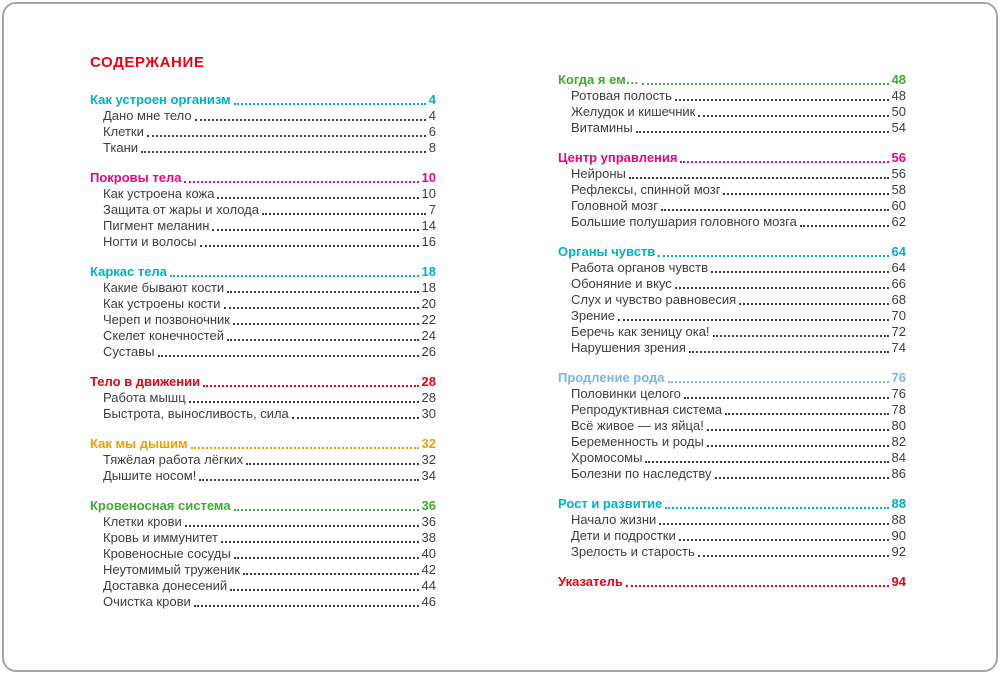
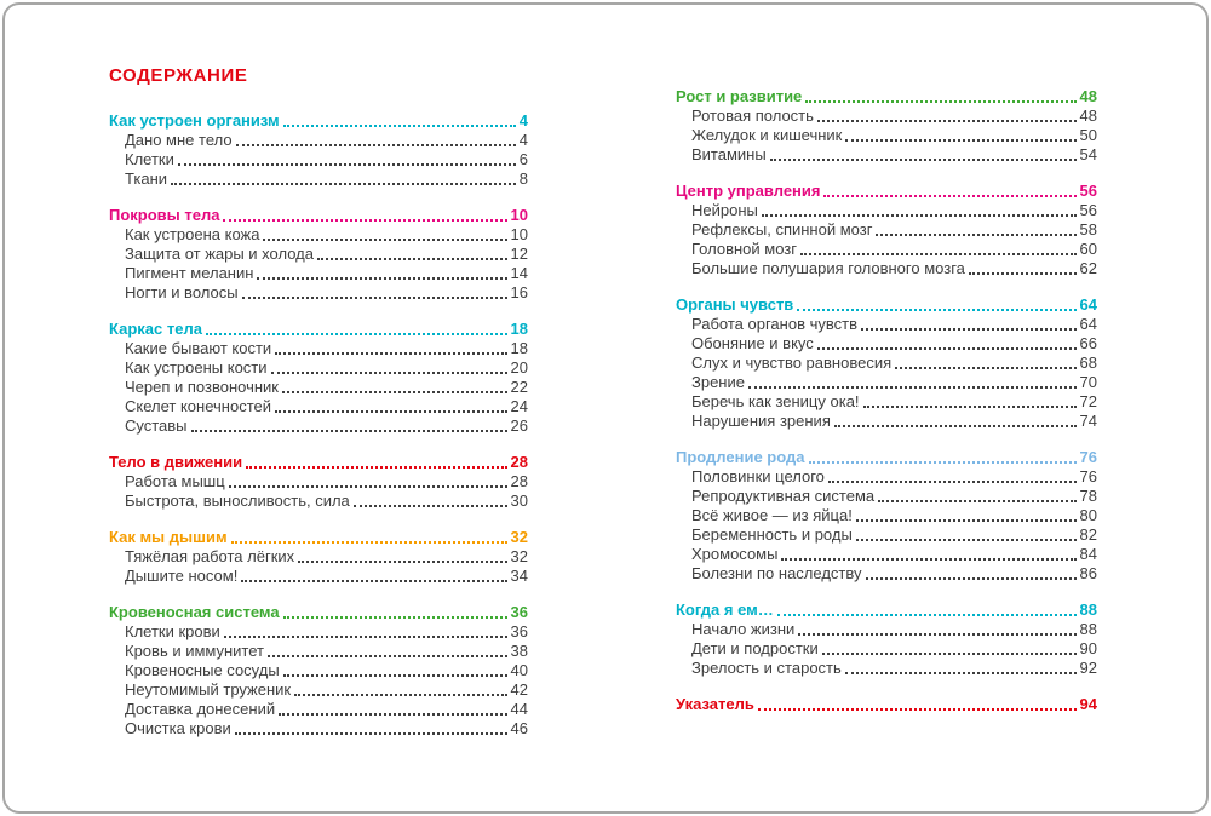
  СОДЕРЖАНИЕ
  Как устроен организм
  4
  Дано мне тело
  4
  Клетки
  6
  Ткани
  8
  Покровы тела
  10
  Как устроена кожа
  10
  Защита от жары и холода
- 7
+ 12
  Пигмент меланин
  14
  Ногти и волосы
  16
  Каркас тела
  18
  Какие бывают кости
  18
  Как устроены кости
  20
  Череп и позвоночник
  22
  Скелет конечностей
  24
  Суставы
  26
  Тело в движении
  28
  Работа мышц
  28
  Быстрота, выносливость, сила
  30
  Как мы дышим
  32
  Тяжёлая работа лёгких
  32
  Дышите носом!
  34
  Кровеносная система
  36
  Клетки крови
  36
  Кровь и иммунитет
  38
  Кровеносные сосуды
  40
  Неутомимый труженик
  42
  Доставка донесений
  44
  Очистка крови
  46
- Когда я ем…
+ Рост и развитие
  48
  Ротовая полость
  48
  Желудок и кишечник
  50
  Витамины
  54
  Центр управления
  56
  Нейроны
  56
  Рефлексы, спинной мозг
  58
  Головной мозг
  60
  Большие полушария головного мозга
  62
  Органы чувств
  64
  Работа органов чувств
  64
  Обоняние и вкус
  66
  Слух и чувство равновесия
  68
  Зрение
  70
  Беречь как зеницу ока!
  72
  Нарушения зрения
  74
  Продление рода
  76
  Половинки целого
  76
  Репродуктивная система
  78
  Всё живое — из яйца!
  80
  Беременность и роды
  82
  Хромосомы
  84
  Болезни по наследству
  86
- Рост и развитие
+ Когда я ем…
  88
  Начало жизни
  88
  Дети и подростки
  90
  Зрелость и старость
  92
  Указатель
  94
